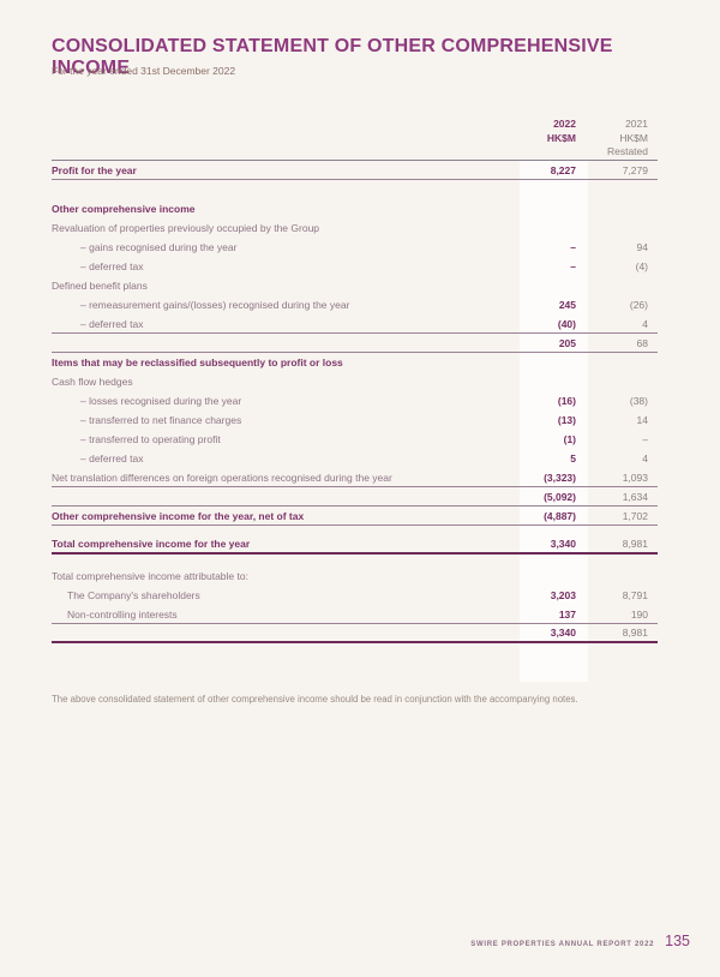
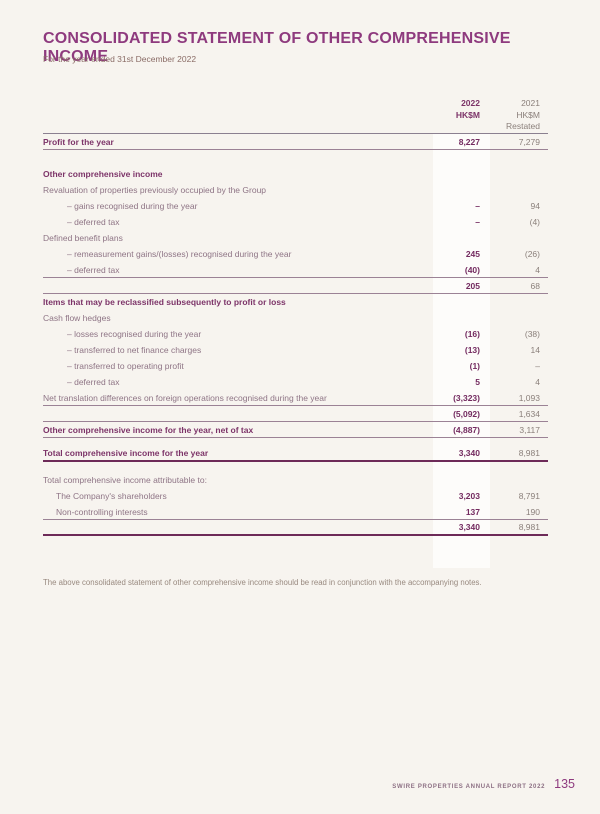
  CONSOLIDATED STATEMENT OF OTHER COMPREHENSIVE INCOME
  For the year ended 31st December 2022
  2022
  HK$M
  2021
  HK$M
  Restated
  Profit for the year
  8,227
  7,279
  Other comprehensive income
  Revaluation of properties previously occupied by the Group
  – gains recognised during the year
  –
  94
  – deferred tax
  –
  (4)
  Defined benefit plans
  – remeasurement gains/(losses) recognised during the year
  245
  (26)
  – deferred tax
  (40)
  4
  205
  68
  Items that may be reclassified subsequently to profit or loss
  Cash flow hedges
  – losses recognised during the year
  (16)
  (38)
  – transferred to net finance charges
  (13)
  14
  – transferred to operating profit
  (1)
  –
  – deferred tax
  5
  4
  Net translation differences on foreign operations recognised during the year
  (3,323)
  1,093
  (5,092)
  1,634
  Other comprehensive income for the year, net of tax
  (4,887)
- 1,702
+ 3,117
  Total comprehensive income for the year
  3,340
  8,981
  Total comprehensive income attributable to:
  The Company's shareholders
  3,203
  8,791
  Non-controlling interests
  137
  190
  3,340
  8,981
  The above consolidated statement of other comprehensive income should be read in conjunction with the accompanying notes.
  135
